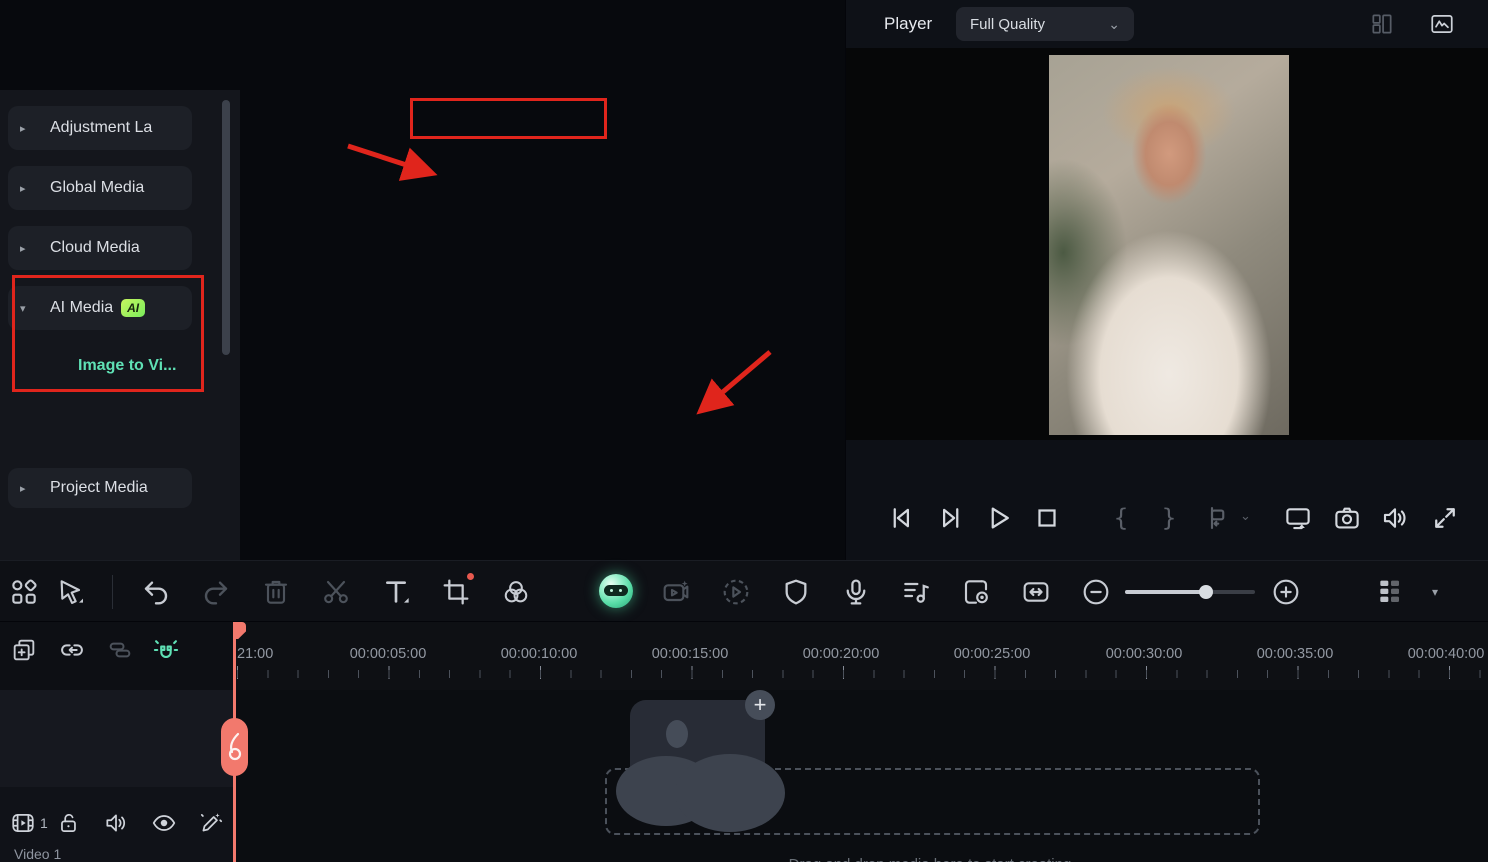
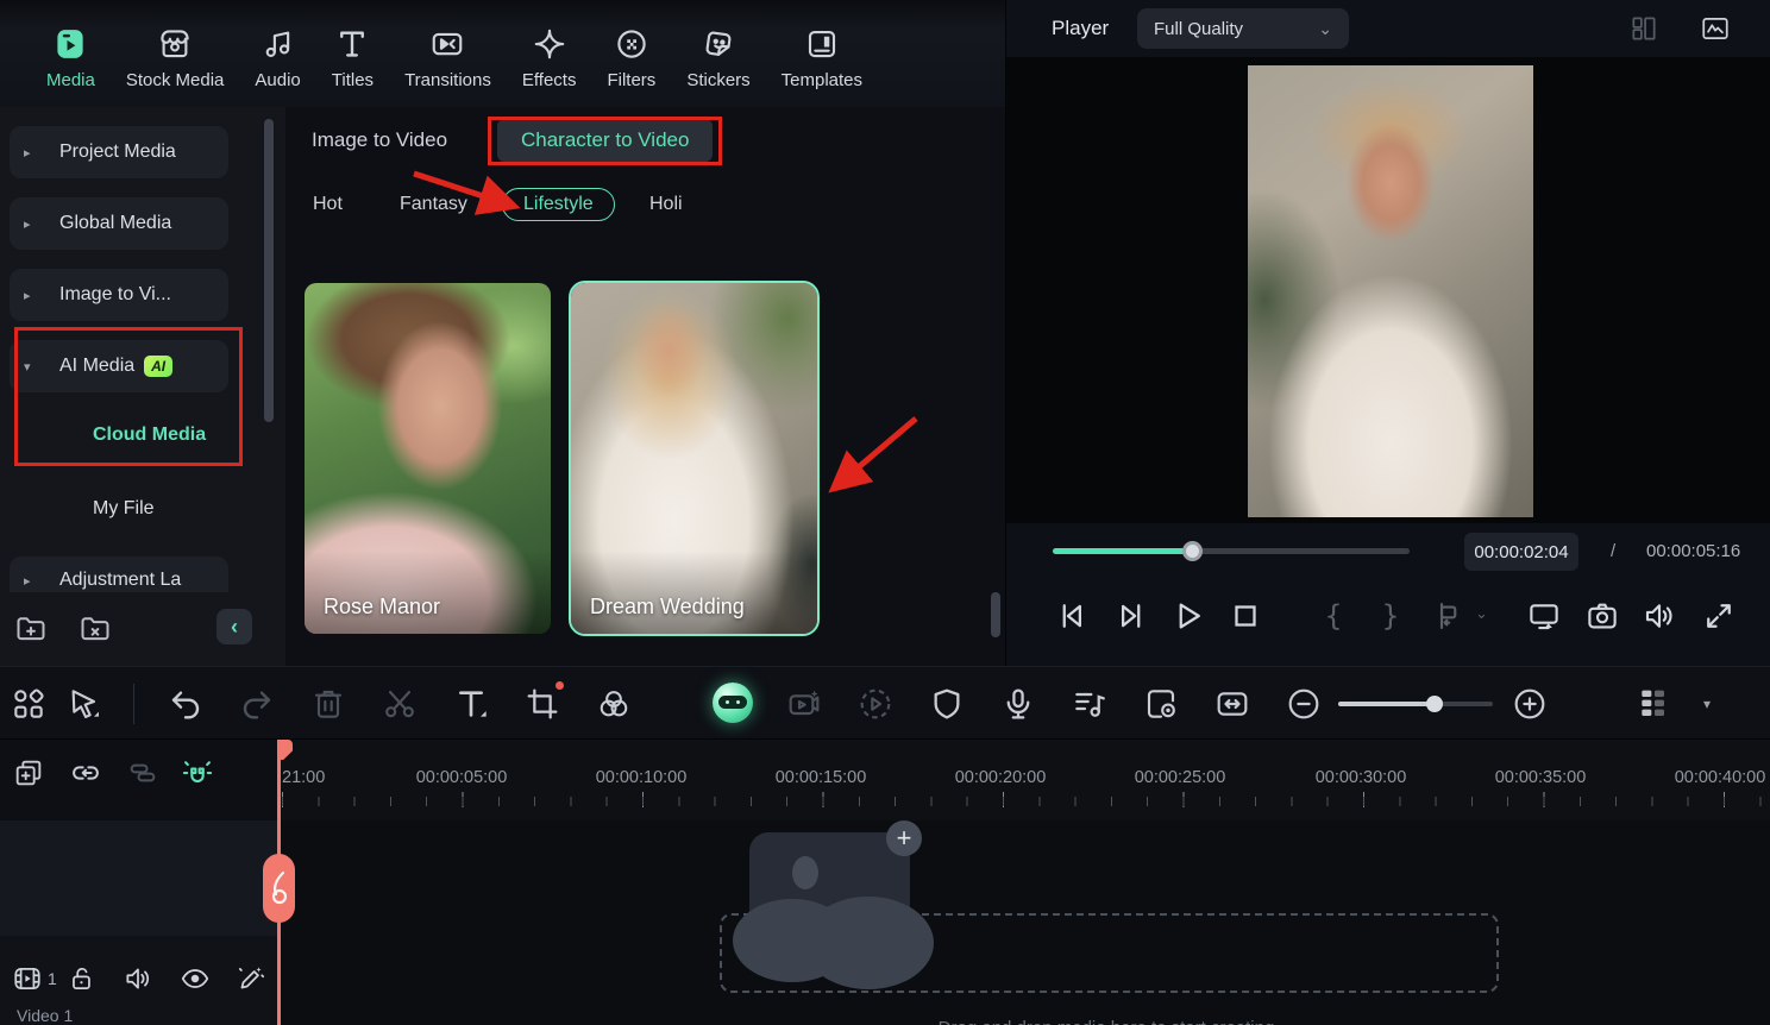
+ Media
+ Stock Media
+ Audio
+ Titles
+ Transitions
+ Effects
+ Filters
+ Stickers
+ Templates
  ▸
- Adjustment La
+ Project Media
  ▸
  Global Media
  ▸
- Cloud Media
+ Image to Vi...
  ▾
  AI Media
  AI
- Image to Vi...
+ Cloud Media
+ My File
  ▸
- Project Media
+ Adjustment La
+ ‹
+ Image to Video
+ Character to Video
+ Hot
+ Fantasy
+ Lifestyle
+ Holi
+ Rose Manor
+ Dream Wedding
  Player
  Full Quality
  ⌄
+ 00:00:02:04
+ /
+ 00:00:05:16
  {
  }
  ⌄
  ▾
  1
  Video 1
  21:00
  00:00:05:00
  00:00:10:00
  00:00:15:00
  00:00:20:00
  00:00:25:00
  00:00:30:00
  00:00:35:00
  00:00:40:00
  +
